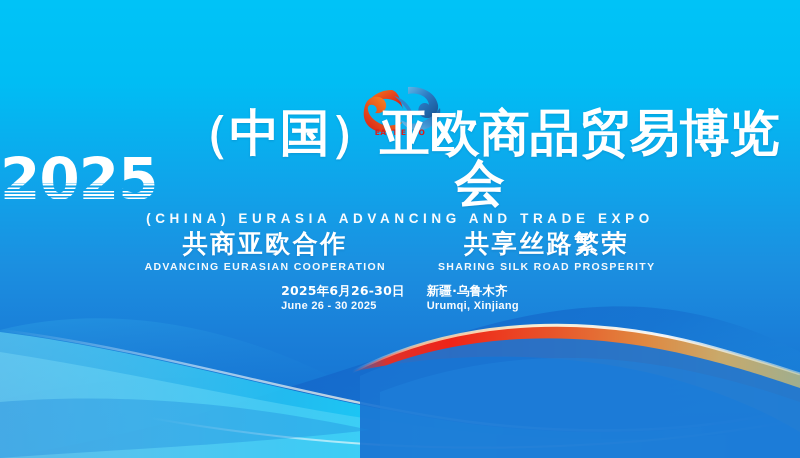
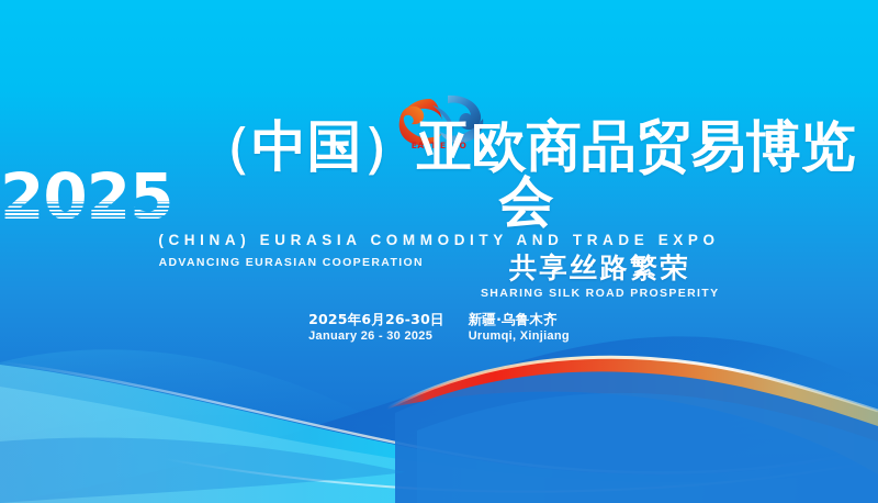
  EACT EXPO
  2025
  （中国）亚欧商品贸易博览会
- (CHINA) EURASIA ADVANCING AND TRADE EXPO
+ (CHINA) EURASIA COMMODITY AND TRADE EXPO
- 共商亚欧合作
  ADVANCING EURASIAN COOPERATION
  共享丝路繁荣
  SHARING SILK ROAD PROSPERITY
  2025年6月26-30日
- June 26 - 30 2025
+ January 26 - 30 2025
  新疆·乌鲁木齐
  Urumqi, Xinjiang
